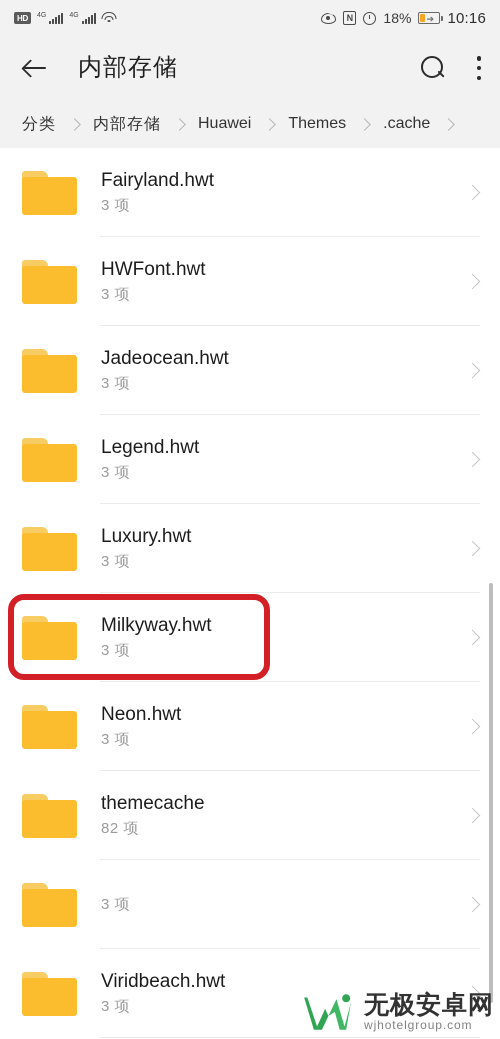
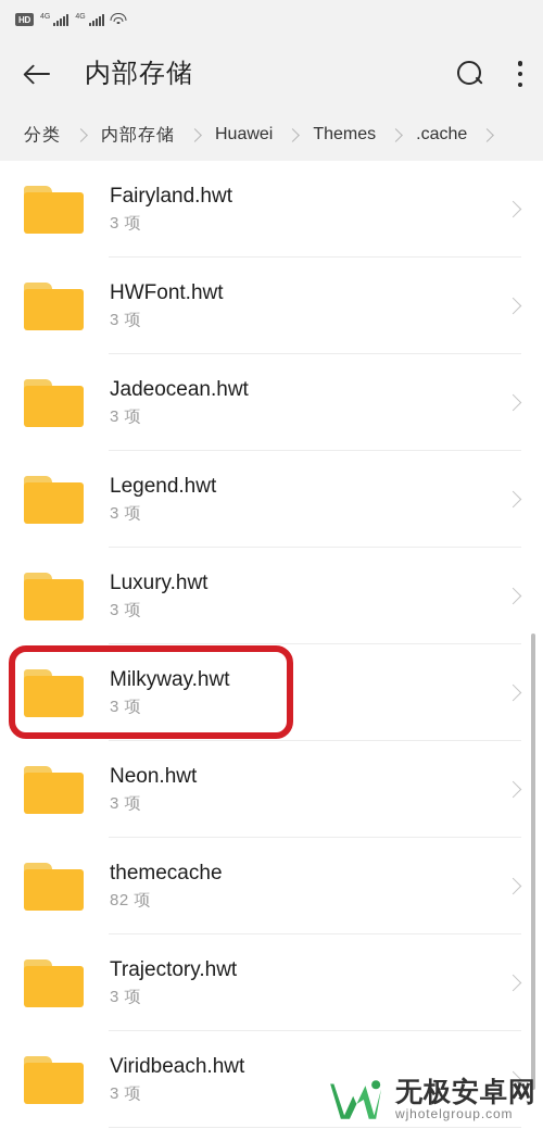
  HD
- N
- 18%
- ➔
- 10:16
  内部存储
  分类
  内部存储
  Huawei
  Themes
  .cache
  Fairyland.hwt
  3 项
  HWFont.hwt
  3 项
  Jadeocean.hwt
  3 项
  Legend.hwt
  3 项
  Luxury.hwt
  3 项
  Milkyway.hwt
  3 项
  Neon.hwt
  3 项
  themecache
  82 项
+ Trajectory.hwt
  3 项
  Viridbeach.hwt
  3 项
  无极安卓网
  wjhotelgroup.com
